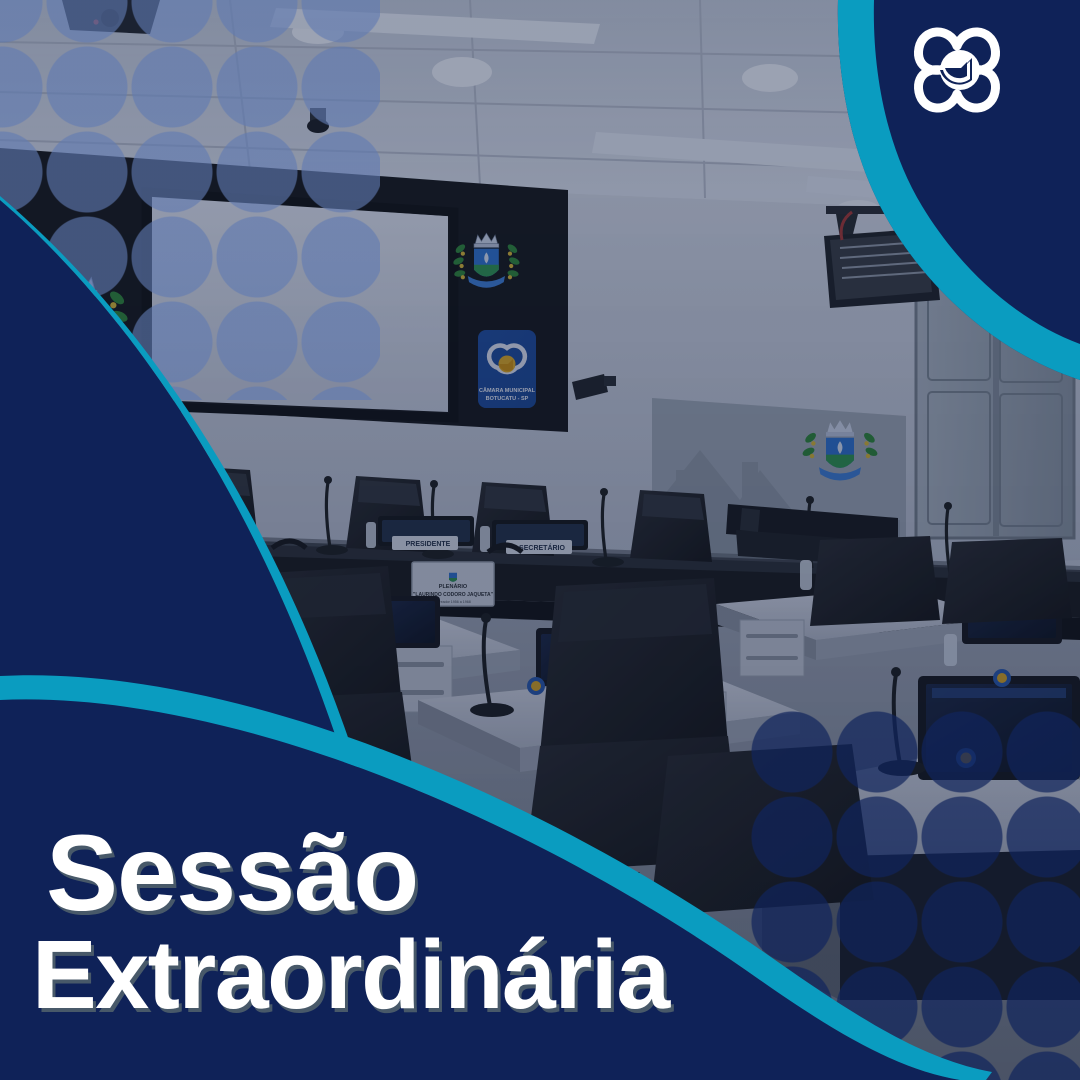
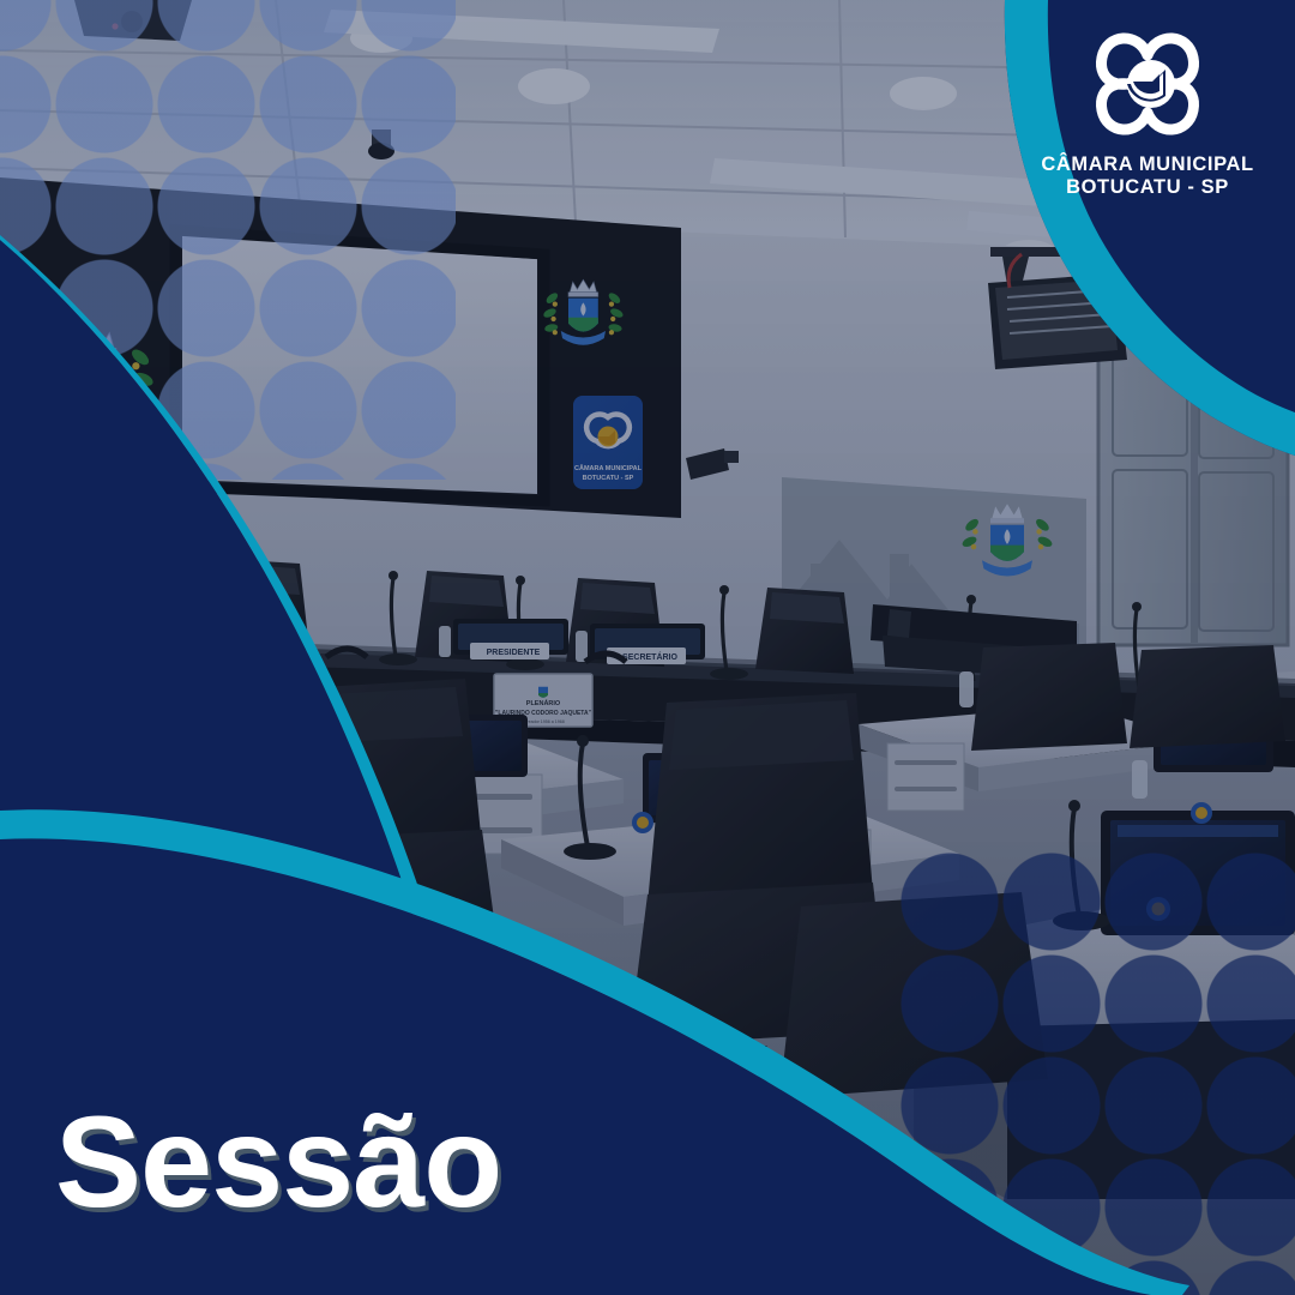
+ CÂMARA MUNICIPAL
+ BOTUCATU - SP
  Sessão
- Extraordinária
